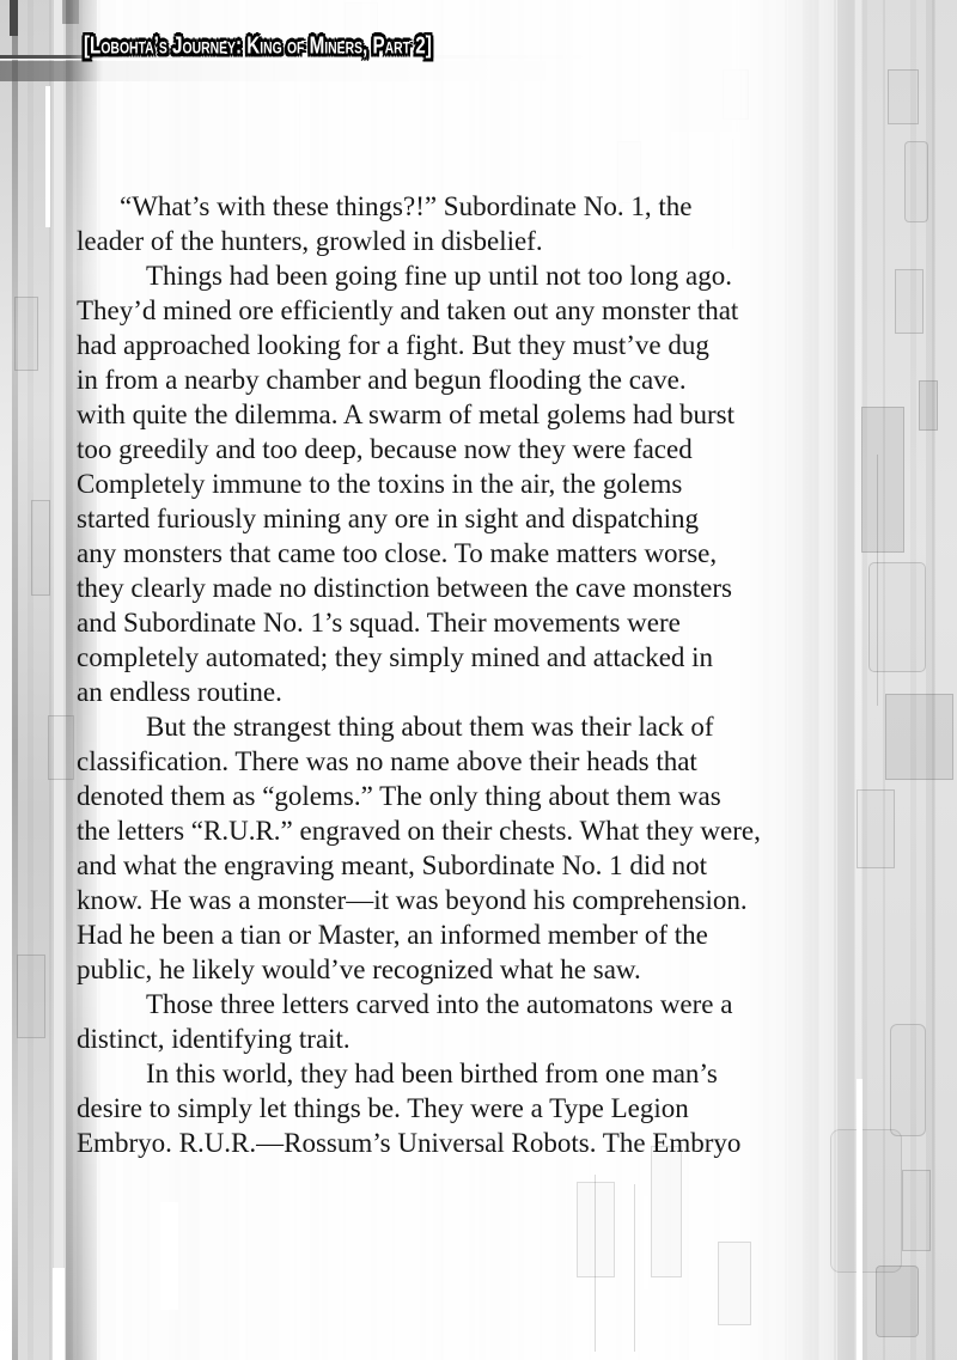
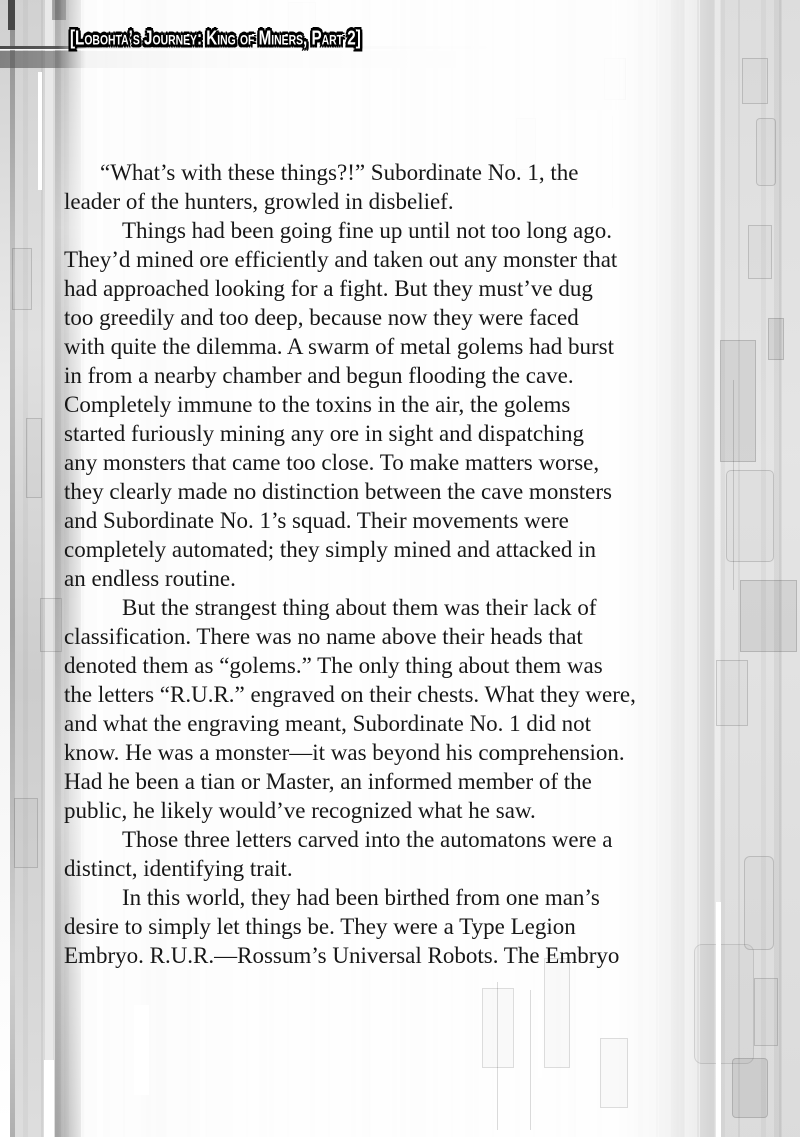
  [Lobohta’s Journey: King of Miners, Part 2]
  “What’s with these things?!” Subordinate No. 1, the
  leader of the hunters, growled in disbelief.
  Things had been going fine up until not too long ago.
  They’d mined ore efficiently and taken out any monster that
  had approached looking for a fight. But they must’ve dug
- in from a nearby chamber and begun flooding the cave.
+ too greedily and too deep, because now they were faced
  with quite the dilemma. A swarm of metal golems had burst
- too greedily and too deep, because now they were faced
+ in from a nearby chamber and begun flooding the cave.
  Completely immune to the toxins in the air, the golems
  started furiously mining any ore in sight and dispatching
  any monsters that came too close. To make matters worse,
  they clearly made no distinction between the cave monsters
  and Subordinate No. 1’s squad. Their movements were
  completely automated; they simply mined and attacked in
  an endless routine.
  But the strangest thing about them was their lack of
  classification. There was no name above their heads that
  denoted them as “golems.” The only thing about them was
  the letters “R.U.R.” engraved on their chests. What they were,
  and what the engraving meant, Subordinate No. 1 did not
  know. He was a monster—it was beyond his comprehension.
  Had he been a tian or Master, an informed member of the
  public, he likely would’ve recognized what he saw.
  Those three letters carved into the automatons were a
  distinct, identifying trait.
  In this world, they had been birthed from one man’s
  desire to simply let things be. They were a Type Legion
  Embryo. R.U.R.—Rossum’s Universal Robots. The Embryo
